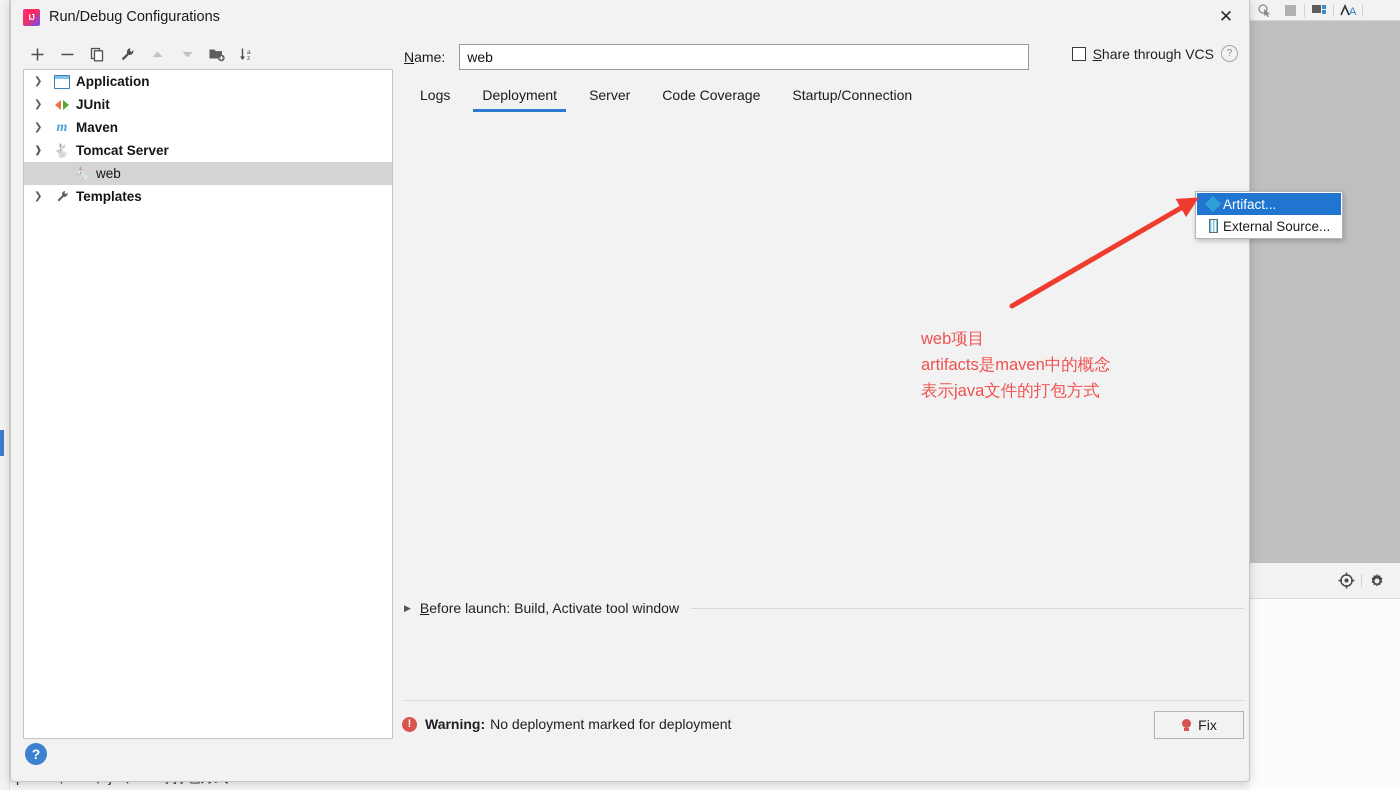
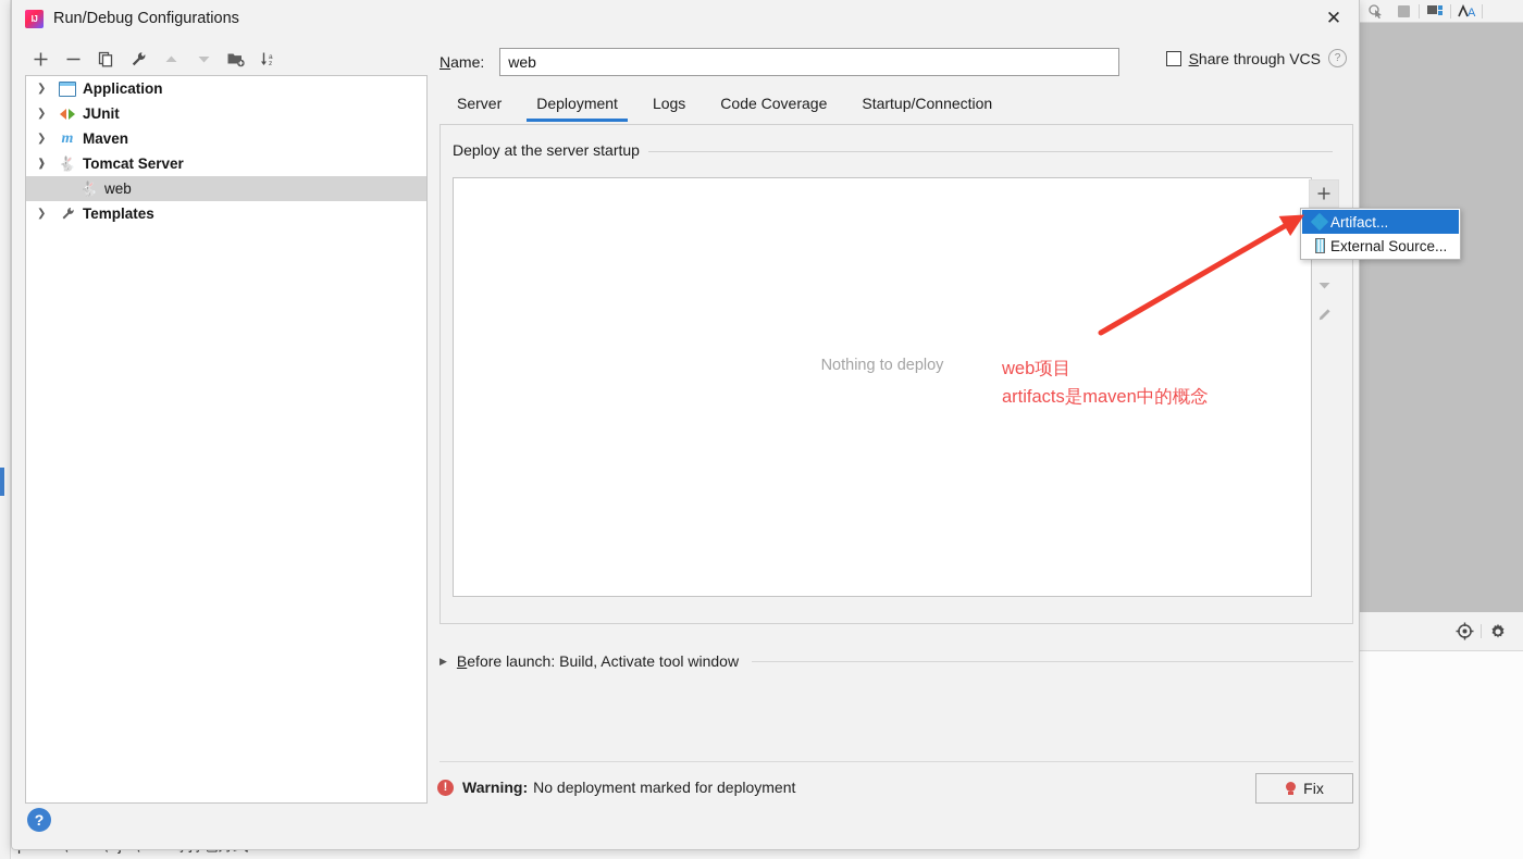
  A
  Run/Debug Configurations
  ✕
  ❯
  Application
  ❯
  JUnit
  ❯
  m
  Maven
  ❱
  🐇
  Tomcat Server
  🐇
  web
  ❯
  Templates
  ?
  Name:
  web
  Share through VCS
  ?
- Logs
+ Server
  Deployment
- Server
+ Logs
  Code Coverage
  Startup/Connection
+ Deploy at the server startup
+ Nothing to deploy
  ▶
  Before launch: Build, Activate tool window
  !
  Warning:
  No deployment marked for deployment
  Fix
  Artifact...
  External Source...
  web项目
  artifacts是maven中的概念
- 表示java文件的打包方式
